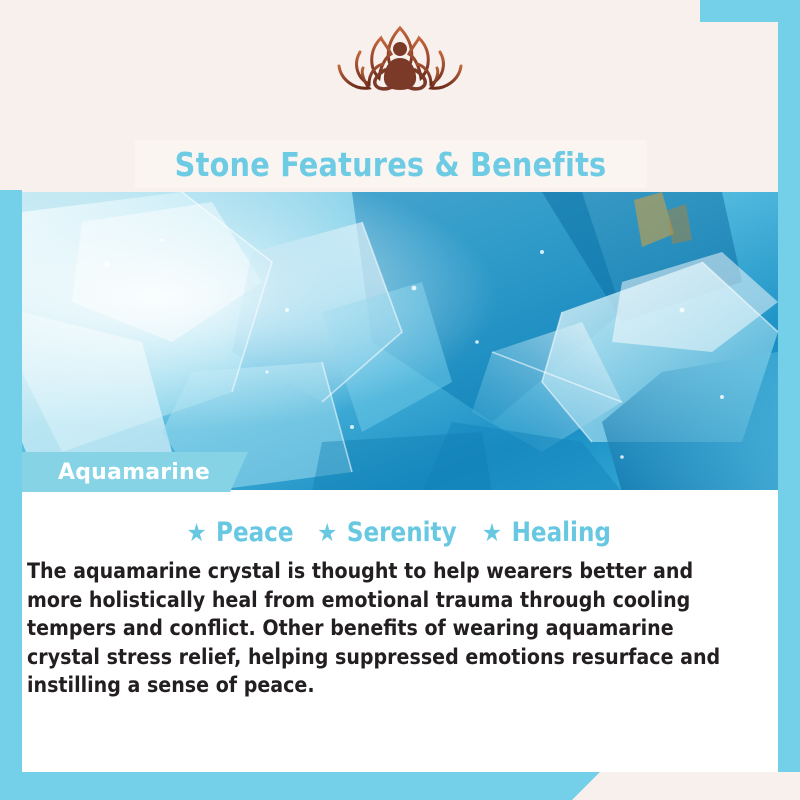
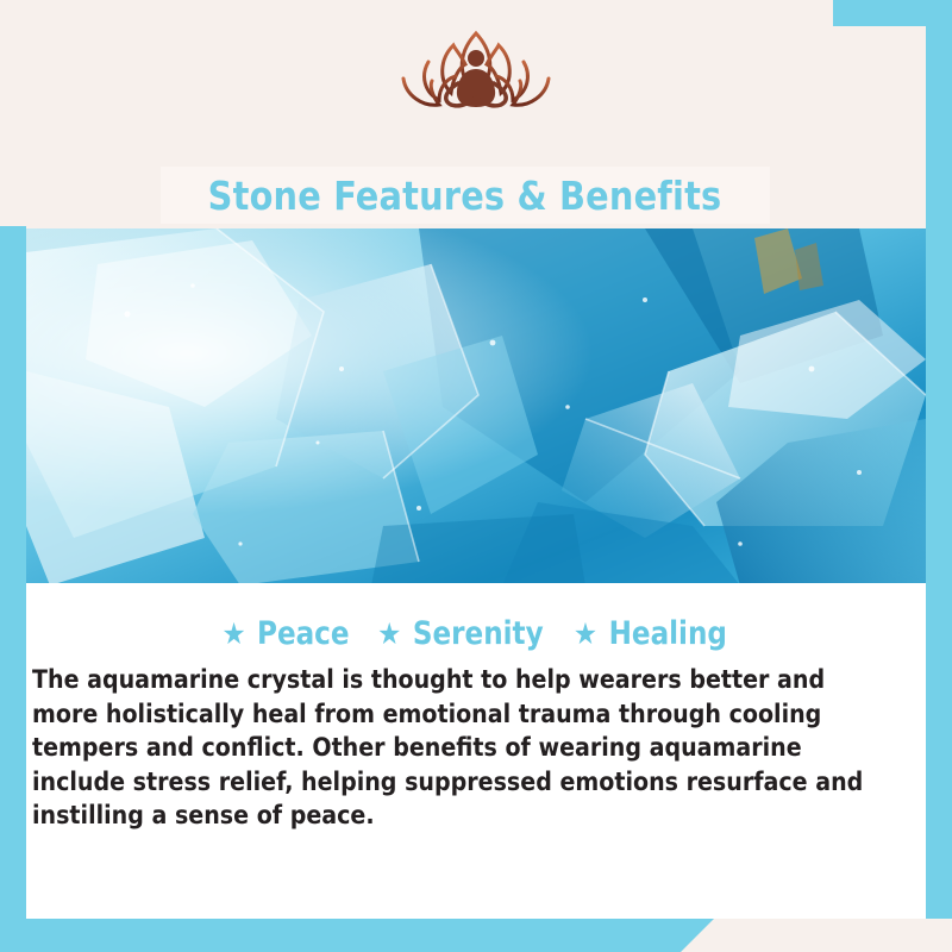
  Stone Features & Benefits
- Aquamarine
  ★
  Peace
  ★
  Serenity
  ★
  Healing
- The aquamarine crystal is thought to help wearers better and more holistically heal from emotional trauma through cooling tempers and conflict. Other benefits of wearing aquamarine crystal stress relief, helping suppressed emotions resurface and instilling a sense of peace.
+ The aquamarine crystal is thought to help wearers better and more holistically heal from emotional trauma through cooling tempers and conflict. Other benefits of wearing aquamarine include stress relief, helping suppressed emotions resurface and instilling a sense of peace.
